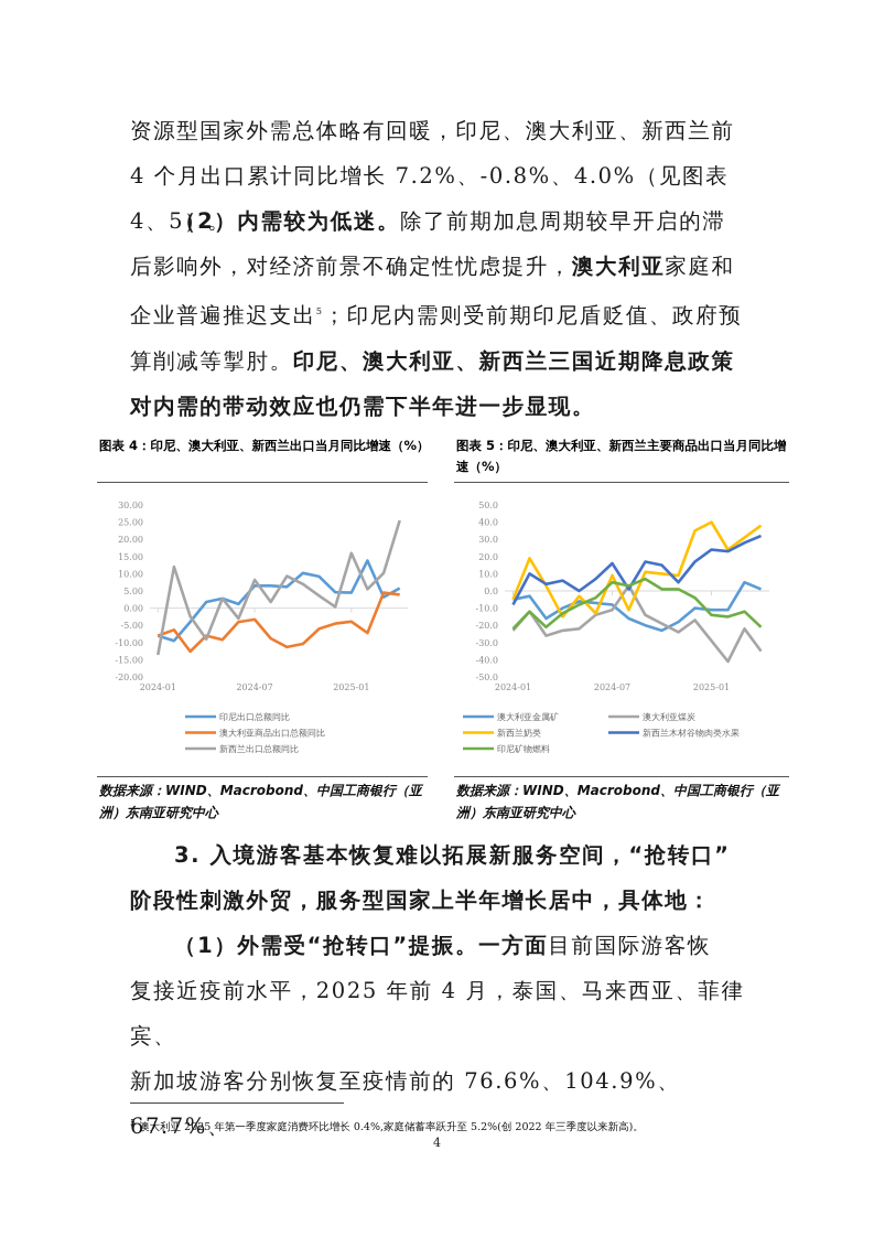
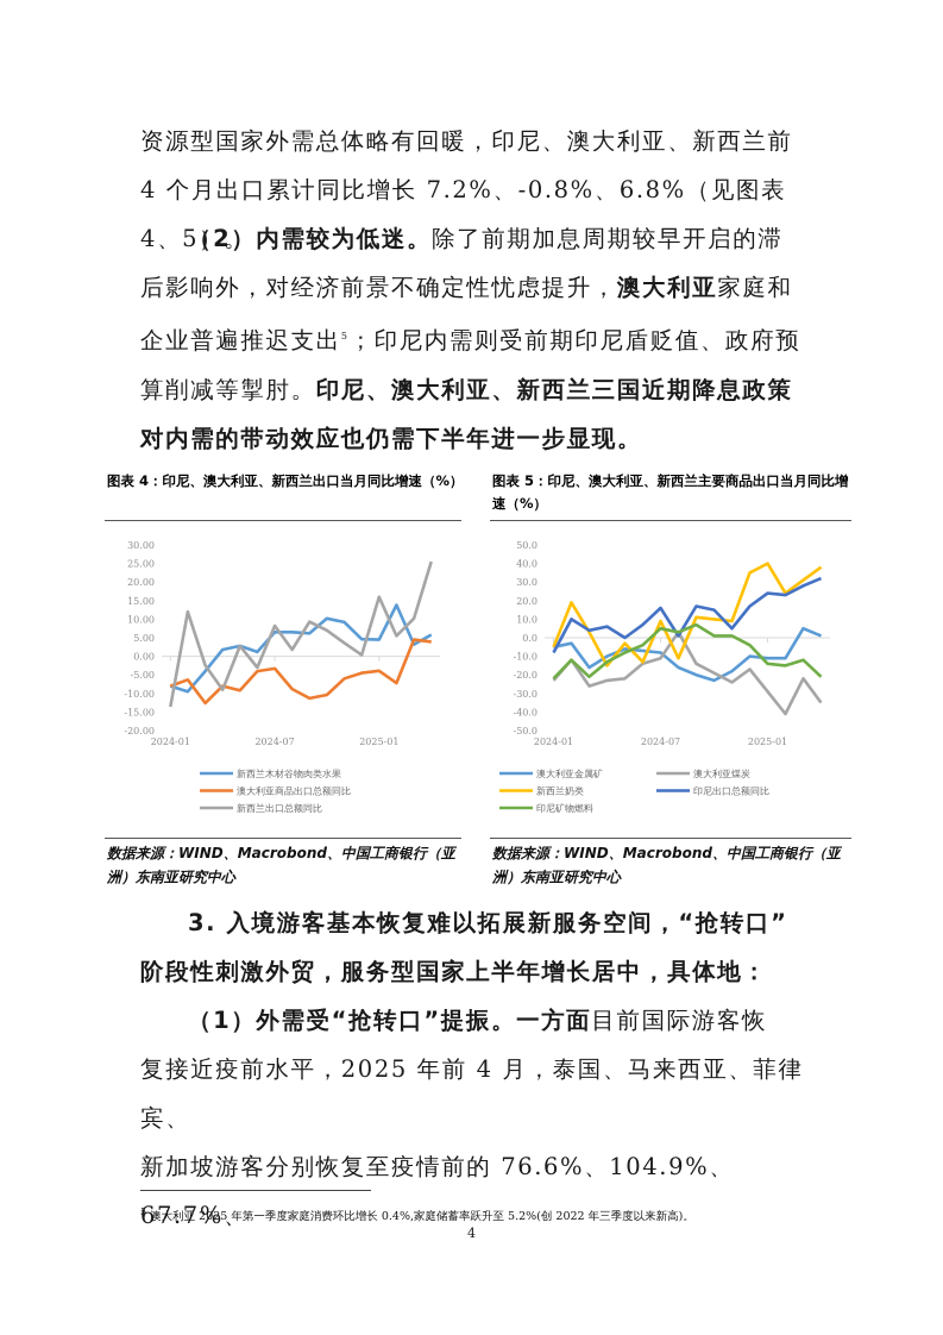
  资源型国家外需总体略有回暖，印尼、澳大利亚、新西兰前
- 4 个月出口累计同比增长 7.2%、-0.8%、4.0%（见图表 4、5）。
+ 4 个月出口累计同比增长 7.2%、-0.8%、6.8%（见图表 4、5）。
  （2）内需较为低迷。除了前期加息周期较早开启的滞
  后影响外，对经济前景不确定性忧虑提升，澳大利亚家庭和
  企业普遍推迟支出5；印尼内需则受前期印尼盾贬值、政府预
  算削减等掣肘。印尼、澳大利亚、新西兰三国近期降息政策
  对内需的带动效应也仍需下半年进一步显现。
  图表 4：印尼、澳大利亚、新西兰出口当月同比增速（%）
  30.00
  25.00
  20.00
  15.00
  10.00
  5.00
  0.00
  -5.00
  -10.00
  -15.00
  -20.00
  2024-01
  2024-07
  2025-01
- 印尼出口总额同比
+ 新西兰木材谷物肉类水果
  澳大利亚商品出口总额同比
  新西兰出口总额同比
  数据来源：WIND、Macrobond、中国工商银行（亚洲）东南亚研究中心
  图表 5：印尼、澳大利亚、新西兰主要商品出口当月同比增速（%）
  50.0
  40.0
  30.0
  20.0
  10.0
  0.0
  -10.0
  -20.0
  -30.0
  -40.0
  -50.0
  2024-01
  2024-07
  2025-01
  澳大利亚金属矿
  澳大利亚煤炭
  新西兰奶类
- 新西兰木材谷物肉类水果
+ 印尼出口总额同比
  印尼矿物燃料
  数据来源：WIND、Macrobond、中国工商银行（亚洲）东南亚研究中心
  3. 入境游客基本恢复难以拓展新服务空间，“抢转口”
  阶段性刺激外贸，服务型国家上半年增长居中，具体地：
  （1）外需受“抢转口”提振。一方面目前国际游客恢
  复接近疫前水平，2025 年前 4 月，泰国、马来西亚、菲律宾、
  新加坡游客分别恢复至疫情前的 76.6%、104.9%、67.7%、
  5 澳大利亚 2025 年第一季度家庭消费环比增长 0.4%,家庭储蓄率跃升至 5.2%(创 2022 年三季度以来新高)。
  4
